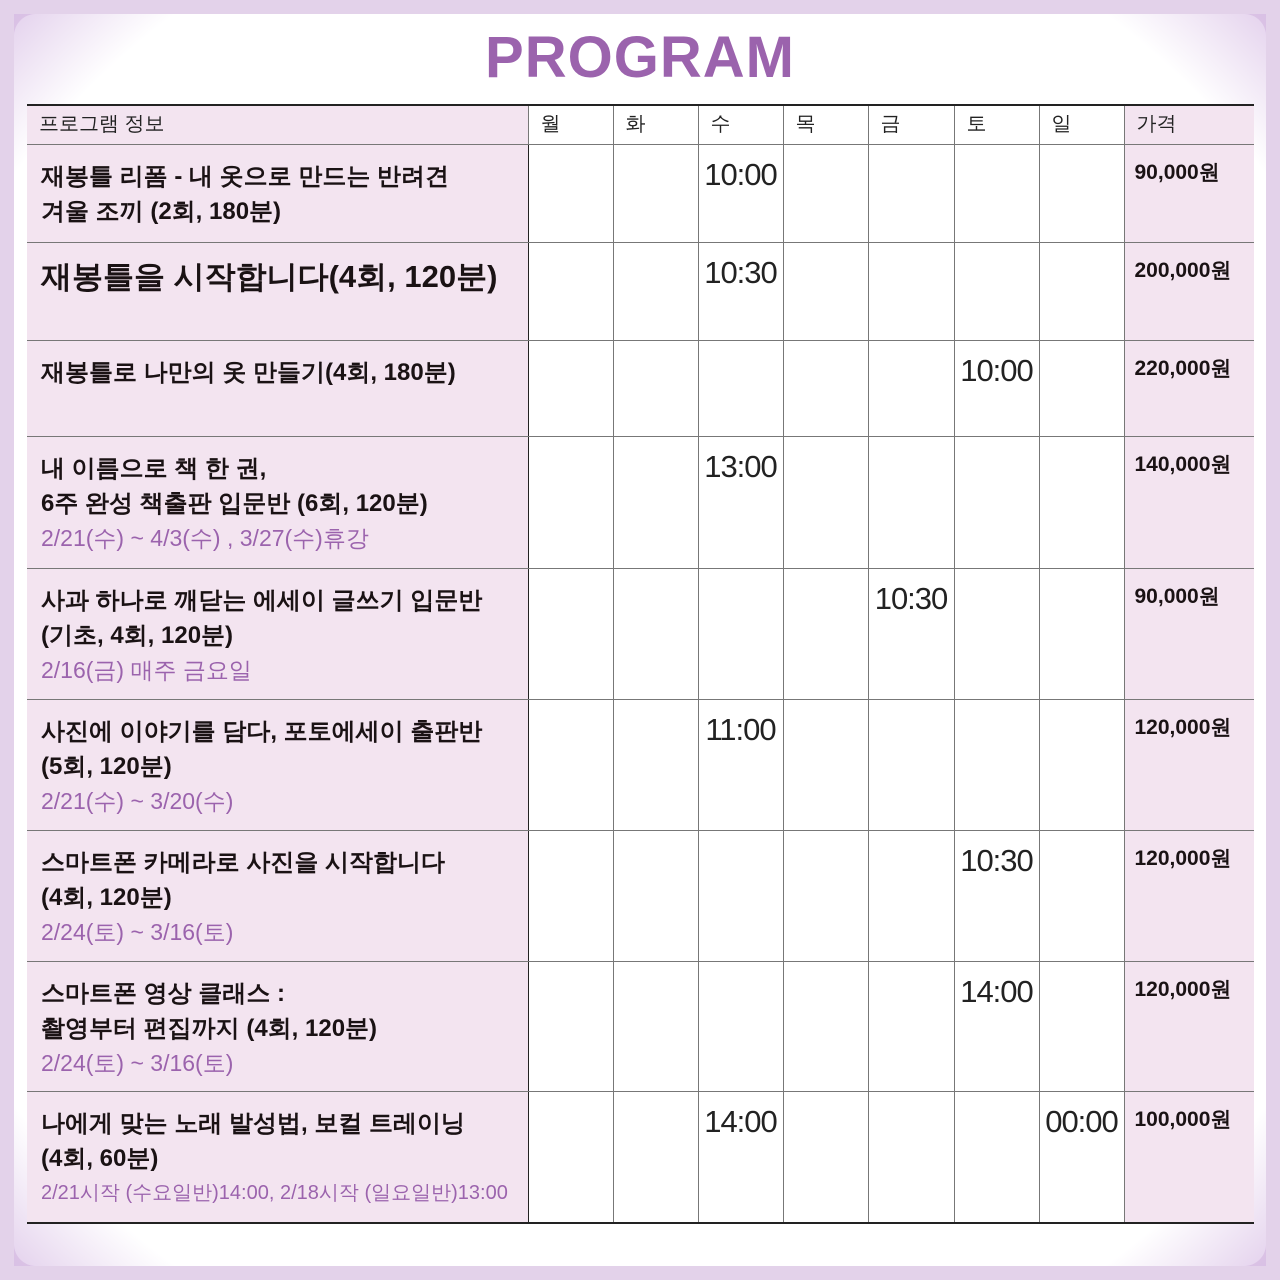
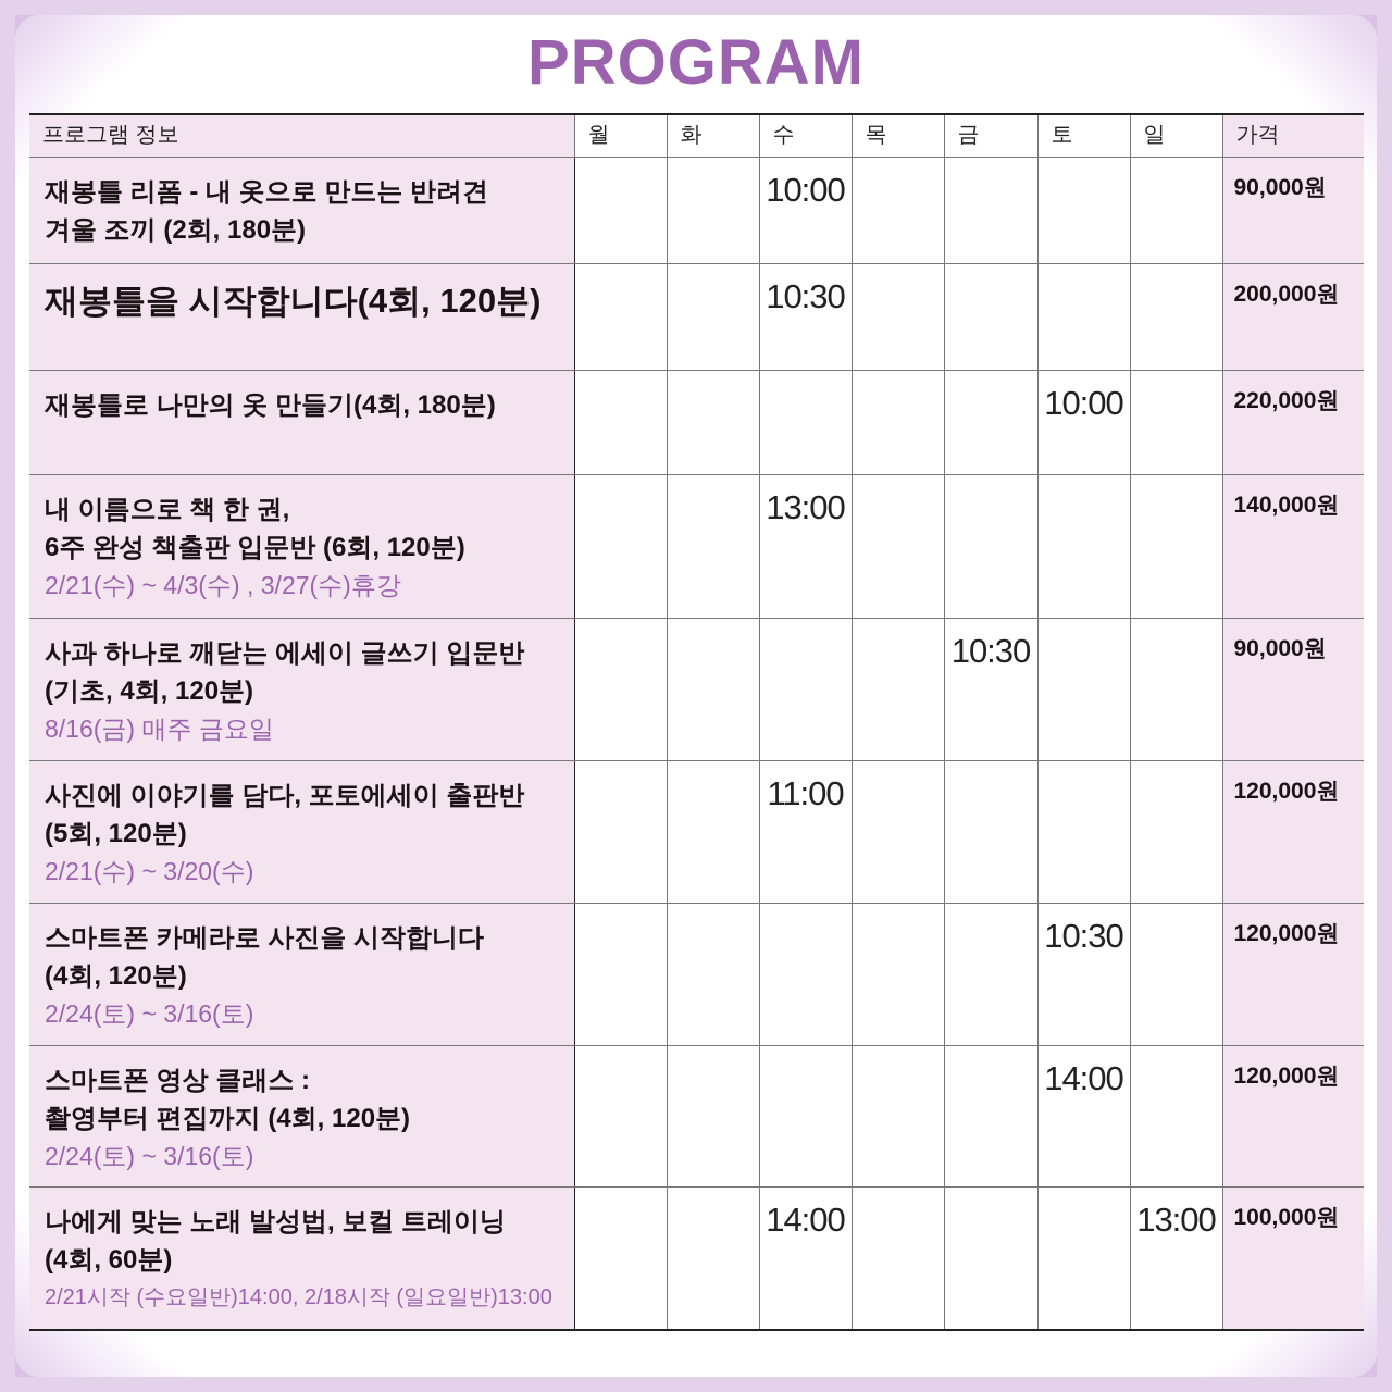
  PROGRAM
  프로그램 정보	월	화	수	목	금	토	일	가격
  재봉틀 리폼 - 내 옷으로 만드는 반려견 겨울 조끼 (2회, 180분)			10:00					90,000원
  재봉틀을 시작합니다(4회, 120분)			10:30					200,000원
  재봉틀로 나만의 옷 만들기(4회, 180분)						10:00		220,000원
  내 이름으로 책 한 권, 6주 완성 책출판 입문반 (6회, 120분) 2/21(수) ~ 4/3(수) , 3/27(수)휴강			13:00					140,000원
- 사과 하나로 깨닫는 에세이 글쓰기 입문반 (기초, 4회, 120분) 2/16(금) 매주 금요일					10:30			90,000원
+ 사과 하나로 깨닫는 에세이 글쓰기 입문반 (기초, 4회, 120분) 8/16(금) 매주 금요일					10:30			90,000원
  사진에 이야기를 담다, 포토에세이 출판반 (5회, 120분) 2/21(수) ~ 3/20(수)			11:00					120,000원
  스마트폰 카메라로 사진을 시작합니다 (4회, 120분) 2/24(토) ~ 3/16(토)						10:30		120,000원
  스마트폰 영상 클래스 : 촬영부터 편집까지 (4회, 120분) 2/24(토) ~ 3/16(토)						14:00		120,000원
- 나에게 맞는 노래 발성법, 보컬 트레이닝 (4회, 60분) 2/21시작 (수요일반)14:00, 2/18시작 (일요일반)13:00			14:00				00:00	100,000원
+ 나에게 맞는 노래 발성법, 보컬 트레이닝 (4회, 60분) 2/21시작 (수요일반)14:00, 2/18시작 (일요일반)13:00			14:00				13:00	100,000원
